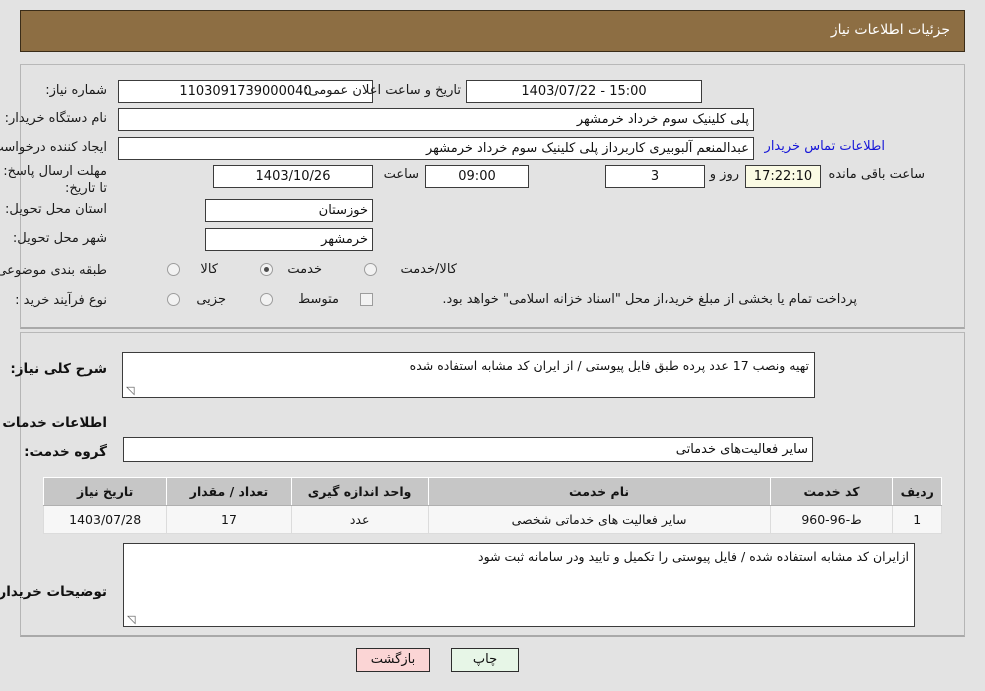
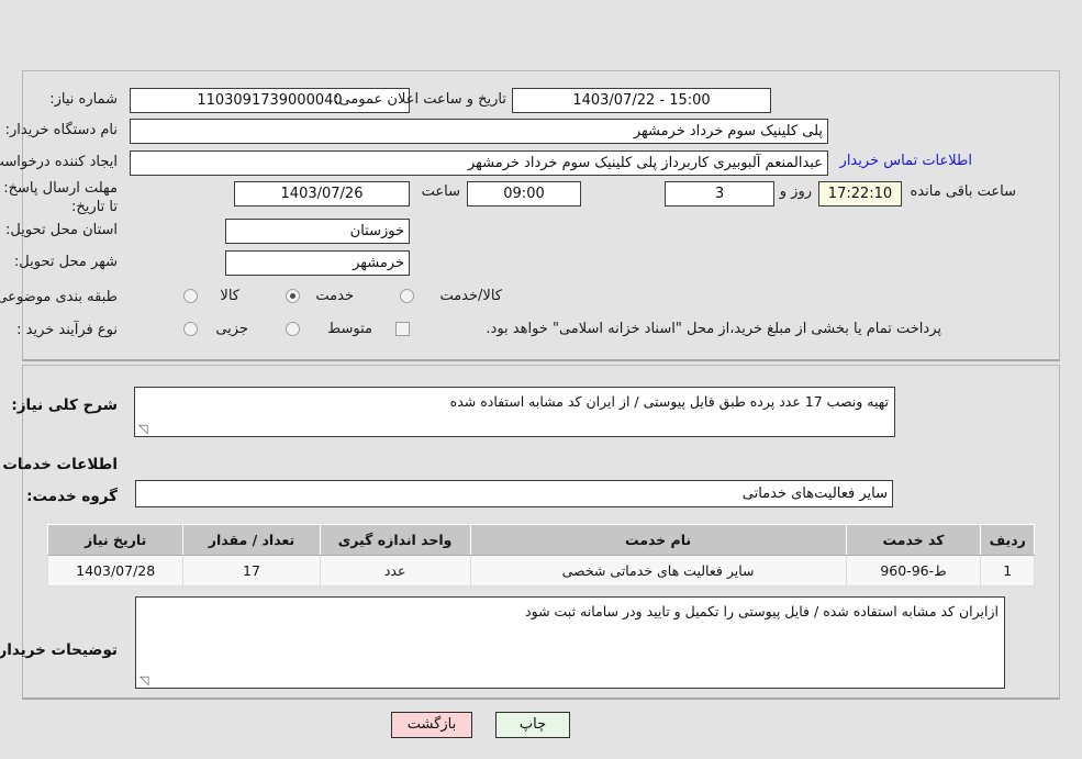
- جزئیات اطلاعات نیاز
  شماره نیاز:
  1103091739000040
  تاریخ و ساعت اعلان عمومی:
  15:00 - 1403/07/22
  نام دستگاه خریدار:
  پلی کلینیک سوم خرداد خرمشهر
  ایجاد کننده درخواس
  عبدالمنعم آلبوبیری کاربرداز پلی کلینیک سوم خرداد خرمشهر
  اطلاعات تماس خریدار
  مهلت ارسال پاسخ: تا تاریخ:
- 1403/10/26
+ 1403/07/26
  ساعت
  09:00
  3
  روز و
  17:22:10
  ساعت باقی مانده
  استان محل تحویل:
  خوزستان
  شهر محل تحویل:
  خرمشهر
  طبقه بندی موضوعی
  کالا
  خدمت
  کالا/خدمت
  نوع فرآیند خرید :
  جزیی
  متوسط
  پرداخت تمام یا بخشی از مبلغ خرید،از محل "اسناد خزانه اسلامی" خواهد بود.
  شرح کلی نیاز:
  تهیه ونصب 17 عدد پرده طبق فایل پیوستی / از ایران کد مشابه استفاده شده
  گروه خدمت:
  سایر فعالیت‌های خدماتی
  ردیف	کد خدمت	نام خدمت	واحد اندازه گیری	تعداد / مقدار	تاریخ نیاز
  1	ط-96-960	سایر فعالیت های خدماتی شخصی	عدد	17	1403/07/28
  توضیحات خریدار
  ازایران کد مشابه استفاده شده / فایل پیوستی را تکمیل و تایید ودر سامانه ثبت شود
  چاپ
  بازگشت
